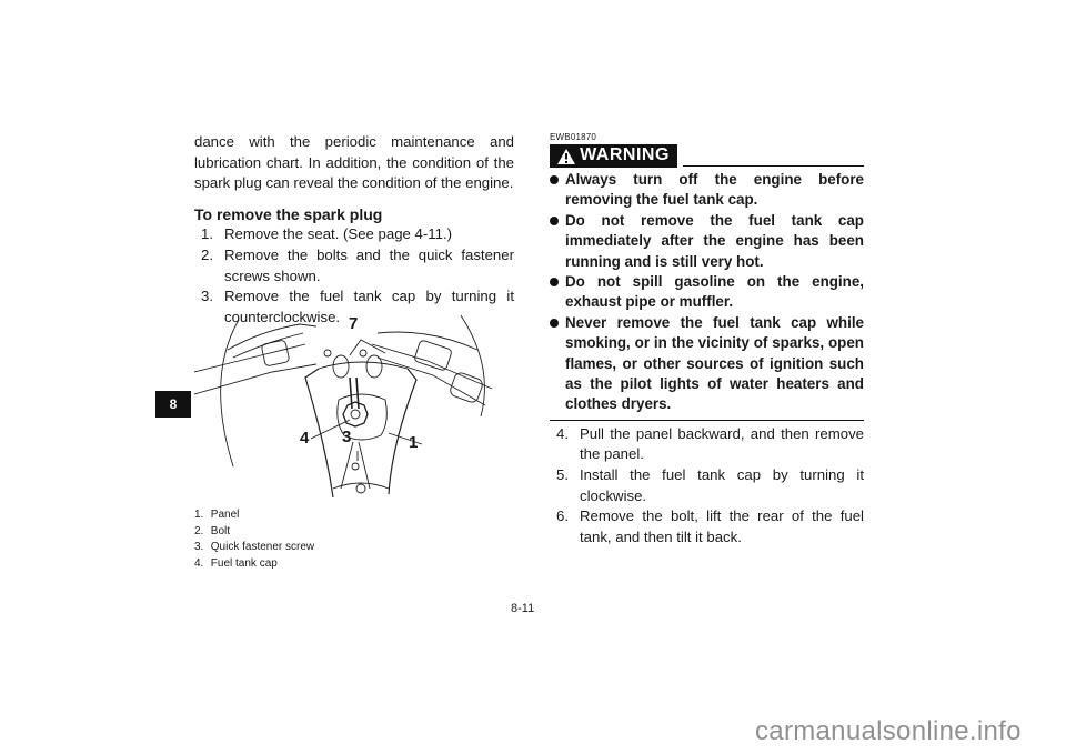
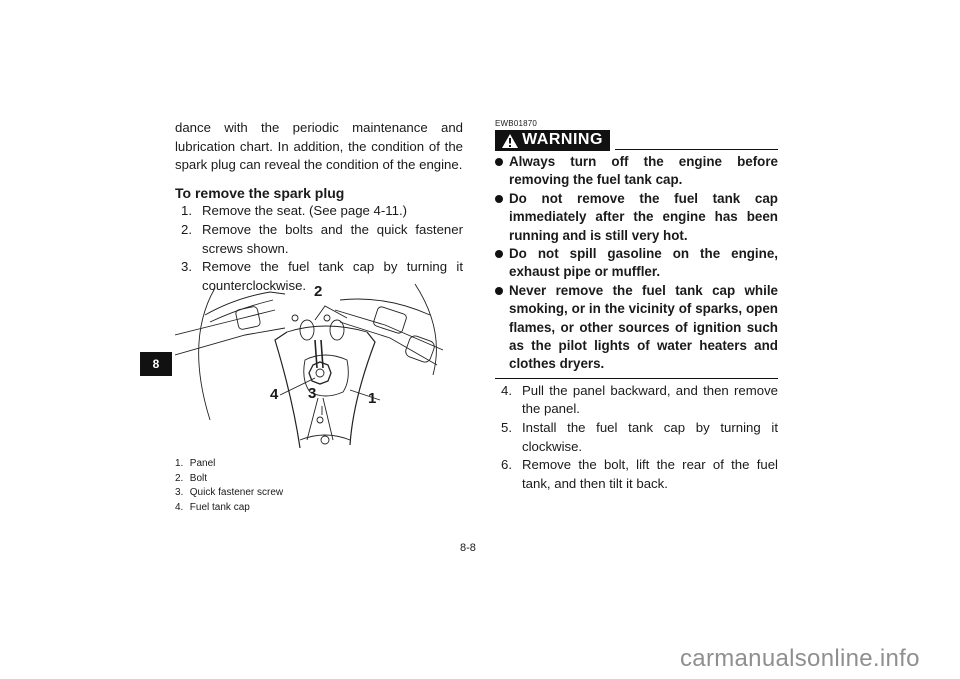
  8
  dance with the periodic maintenance and lubrication chart. In addition, the condition of the spark plug can reveal the condition of the engine.
  To remove the spark plug
  1.
  Remove the seat. (See page 4-11.)
  2.
  Remove the bolts and the quick fastener screws shown.
  3.
  Remove the fuel tank cap by turning it counterclockwise.
- 7
+ 2
  4
  3
  1
  1. Panel
  2. Bolt
  3. Quick fastener screw
  4. Fuel tank cap
  EWB01870
  WARNING
  Always turn off the engine before removing the fuel tank cap.
  Do not remove the fuel tank cap immediately after the engine has been running and is still very hot.
  Do not spill gasoline on the engine, exhaust pipe or muffler.
  Never remove the fuel tank cap while smoking, or in the vicinity of sparks, open flames, or other sources of ignition such as the pilot lights of water heaters and clothes dryers.
  4.
  Pull the panel backward, and then remove the panel.
  5.
  Install the fuel tank cap by turning it clockwise.
  6.
  Remove the bolt, lift the rear of the fuel tank, and then tilt it back.
- 8-11
+ 8-8
  carmanualsonline.info
